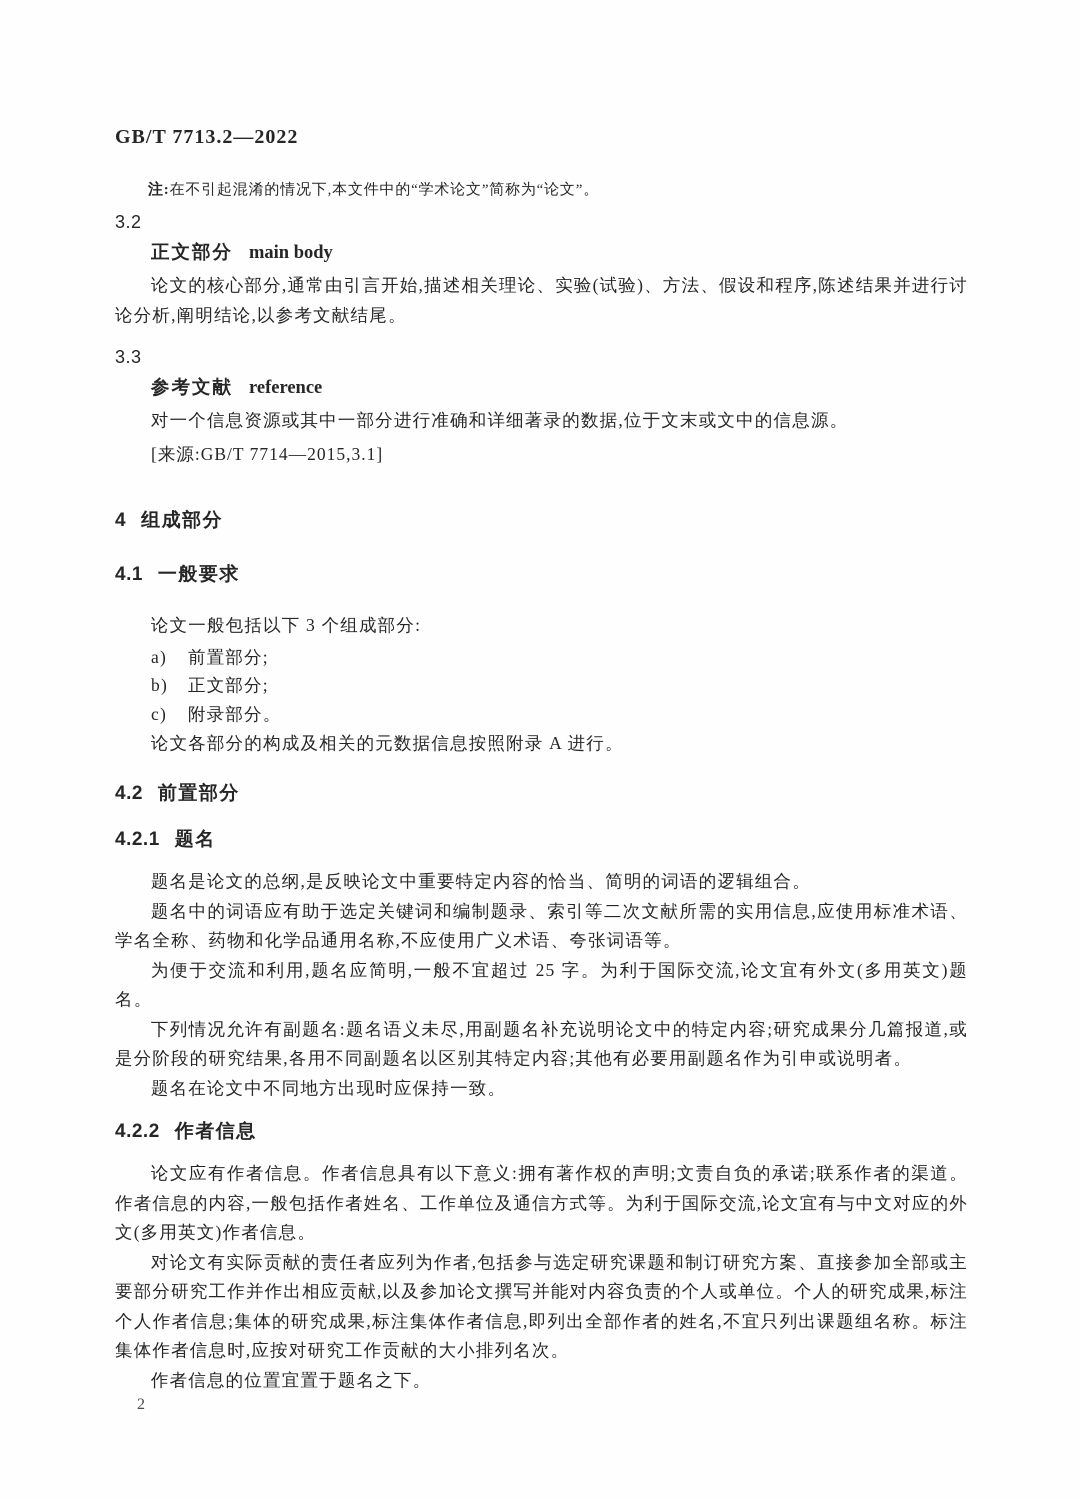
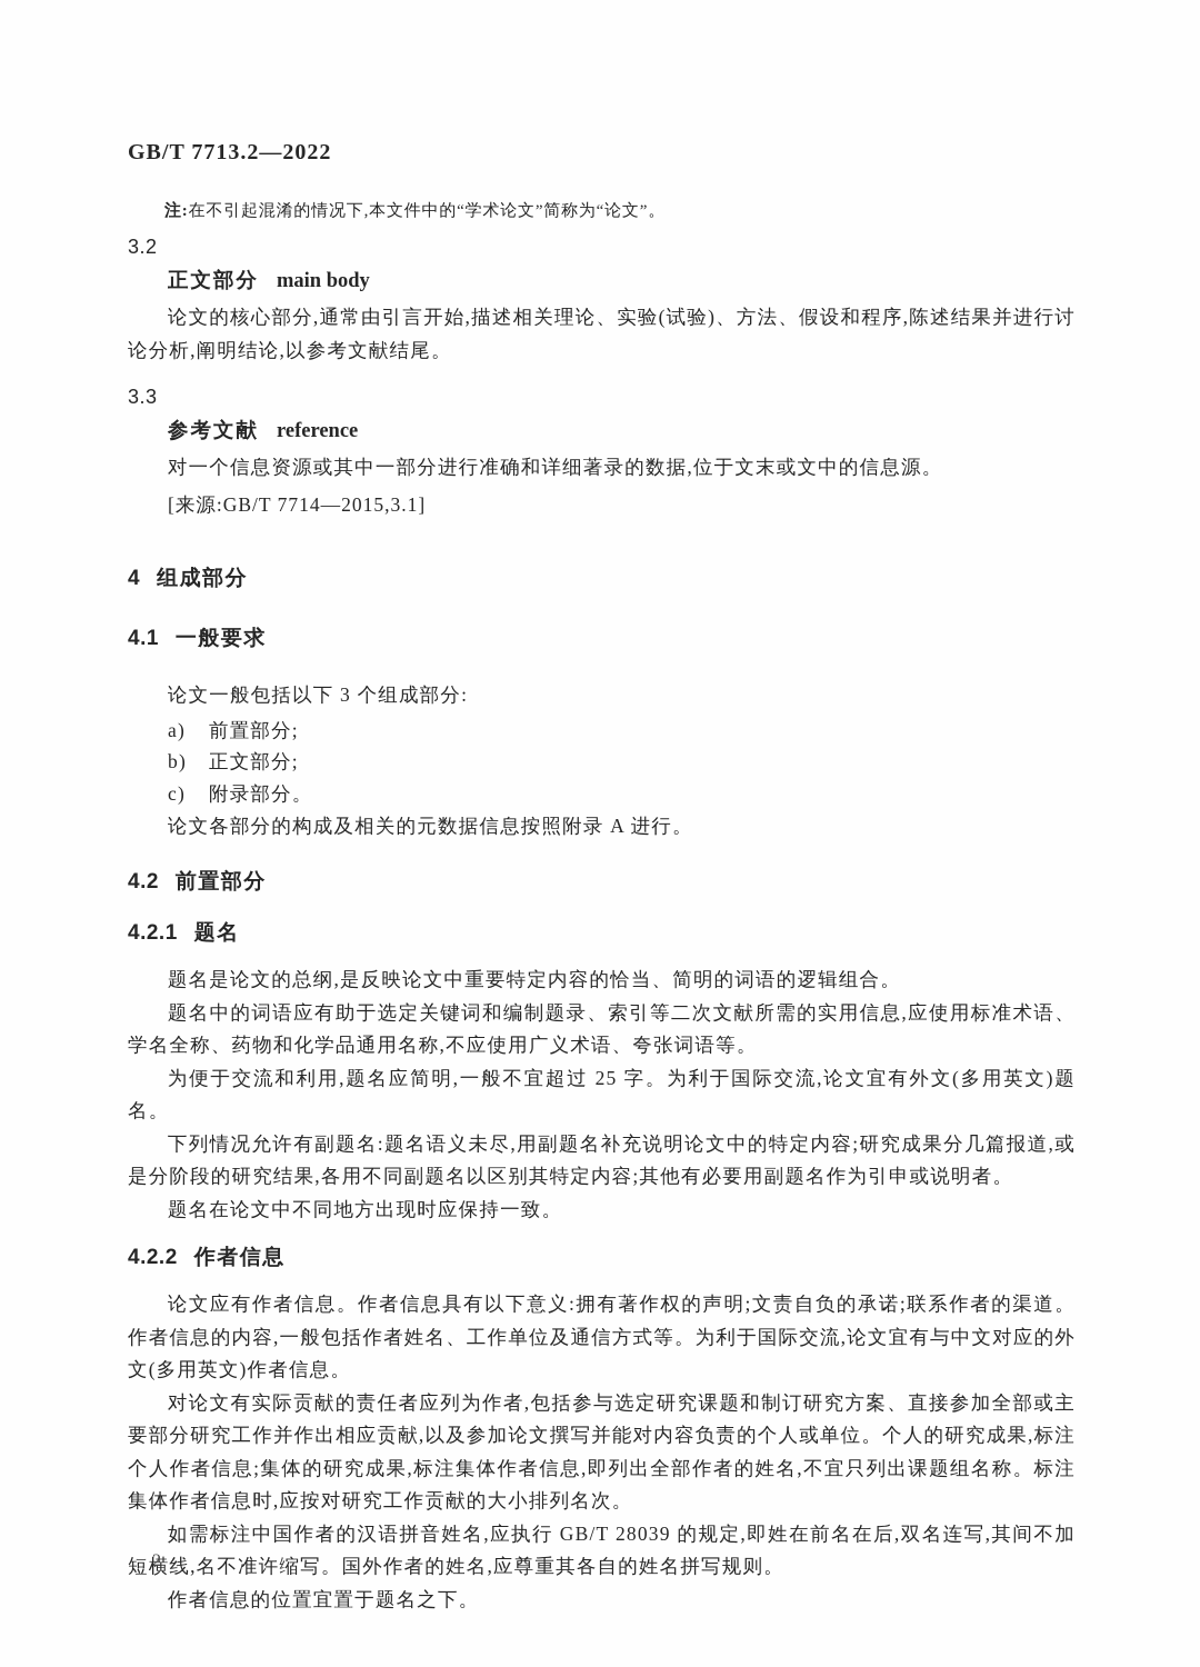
  GB/T 7713.2—2022
  注:在不引起混淆的情况下,本文件中的“学术论文”简称为“论文”。
  3.2
  正文部分 main body
  论文的核心部分,通常由引言开始,描述相关理论、实验(试验)、方法、假设和程序,陈述结果并进行讨论分析,阐明结论,以参考文献结尾。
  3.3
  参考文献 reference
  对一个信息资源或其中一部分进行准确和详细著录的数据,位于文末或文中的信息源。
  [来源:GB/T 7714—2015,3.1]
  4 组成部分
  4.1 一般要求
  论文一般包括以下 3 个组成部分:
  a) 前置部分;
  b) 正文部分;
  c) 附录部分。
  论文各部分的构成及相关的元数据信息按照附录 A 进行。
  4.2 前置部分
  4.2.1 题名
  题名是论文的总纲,是反映论文中重要特定内容的恰当、简明的词语的逻辑组合。
  题名中的词语应有助于选定关键词和编制题录、索引等二次文献所需的实用信息,应使用标准术语、学名全称、药物和化学品通用名称,不应使用广义术语、夸张词语等。
  为便于交流和利用,题名应简明,一般不宜超过 25 字。为利于国际交流,论文宜有外文(多用英文)题名。
  下列情况允许有副题名:题名语义未尽,用副题名补充说明论文中的特定内容;研究成果分几篇报道,或是分阶段的研究结果,各用不同副题名以区别其特定内容;其他有必要用副题名作为引申或说明者。
  题名在论文中不同地方出现时应保持一致。
  4.2.2 作者信息
  论文应有作者信息。作者信息具有以下意义:拥有著作权的声明;文责自负的承诺;联系作者的渠道。作者信息的内容,一般包括作者姓名、工作单位及通信方式等。为利于国际交流,论文宜有与中文对应的外文(多用英文)作者信息。
  对论文有实际贡献的责任者应列为作者,包括参与选定研究课题和制订研究方案、直接参加全部或主要部分研究工作并作出相应贡献,以及参加论文撰写并能对内容负责的个人或单位。个人的研究成果,标注个人作者信息;集体的研究成果,标注集体作者信息,即列出全部作者的姓名,不宜只列出课题组名称。标注集体作者信息时,应按对研究工作贡献的大小排列名次。
+ 如需标注中国作者的汉语拼音姓名,应执行 GB/T 28039 的规定,即姓在前名在后,双名连写,其间不加短横线,名不准许缩写。国外作者的姓名,应尊重其各自的姓名拼写规则。
  作者信息的位置宜置于题名之下。
  2
